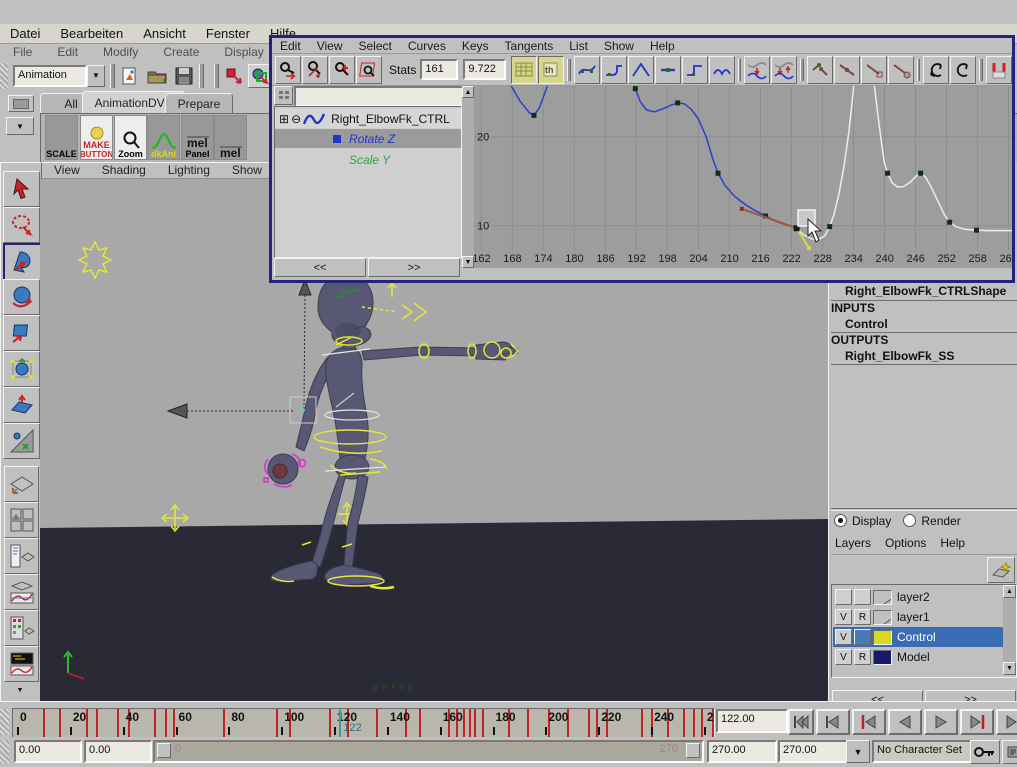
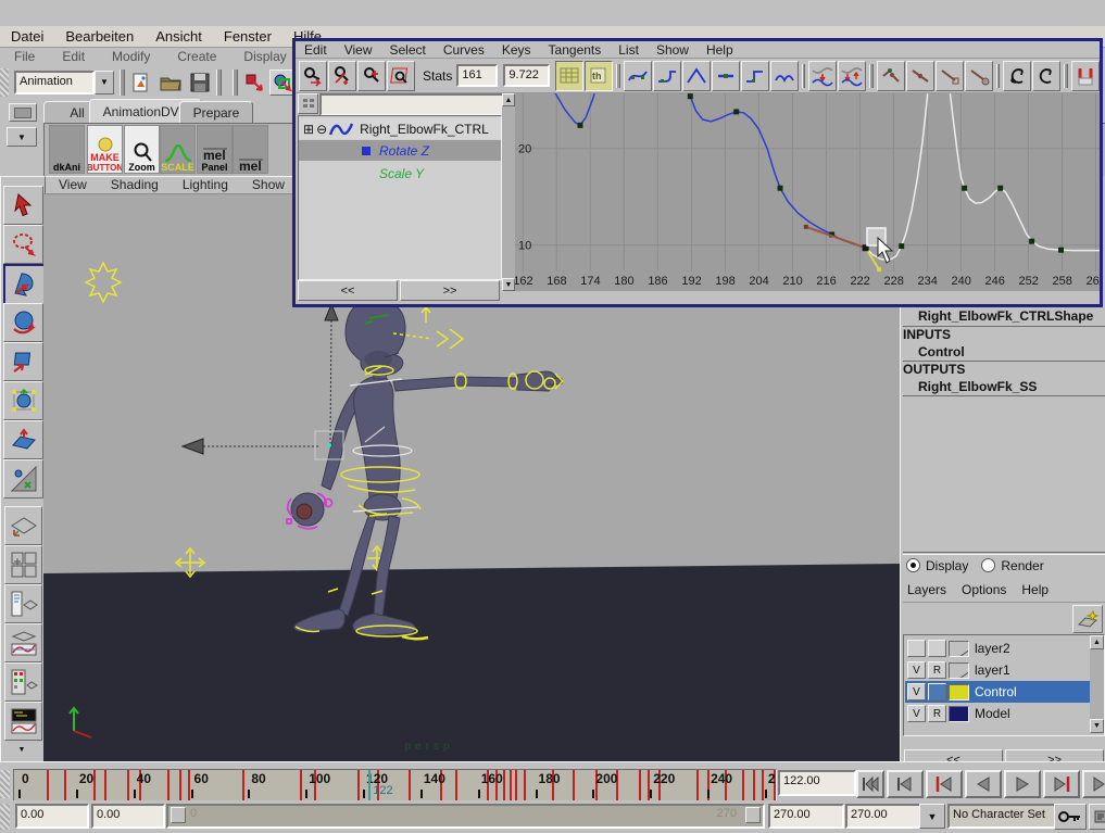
  Datei
  Bearbeiten
  Ansicht
  Fenster
  Hilfe
  File
  Edit
  Modify
  Create
  Display
  Animation
  ▼
  ▼
  All
  AnimationDV
  Prepare
- SCALE
+ dkAni
  MAKE
  BUTTON
  Zoom
- dkAni
+ SCALE
  mel
  Panel
  mel
  View
  Shading
  Lighting
  Show
  persp
  Right_ElbowFk_CTRLShape
  INPUTS
  Control
  OUTPUTS
  Right_ElbowFk_SS
  Display Render
  Layers
  Options
  Help
  layer2
  V
  R
  layer1
  V
  Control
  V
  R
  Model
  <<
  >>
  Edit
  View
  Select
  Curves
  Keys
  Tangents
  List
  Show
  Help
  Stats
  161
  9.722
  th
  ⊞
  ⊖
  Right_ElbowFk_CTRL
  Rotate Z
  Scale Y
  <<
  >>
  162
  168
  174
  180
  186
  192
  198
  204
  210
  216
  222
  228
  234
  240
  246
  252
  258
  10
  20
  0
  20
  40
  60
  80
  100
  140
  160
  180
  200
  220
  240
  122
  122.00
  0.00
  0.00
  0
  270
  270.00
  270.00
  ▼
  No Character Set
